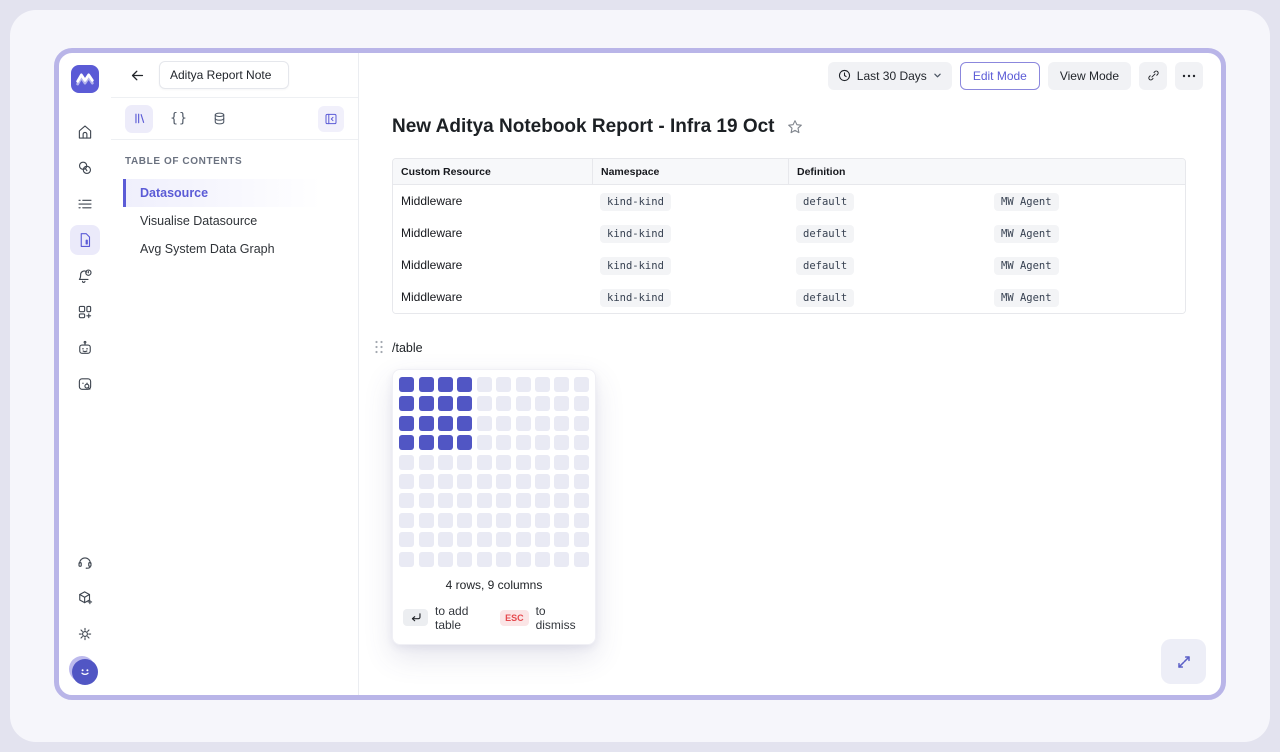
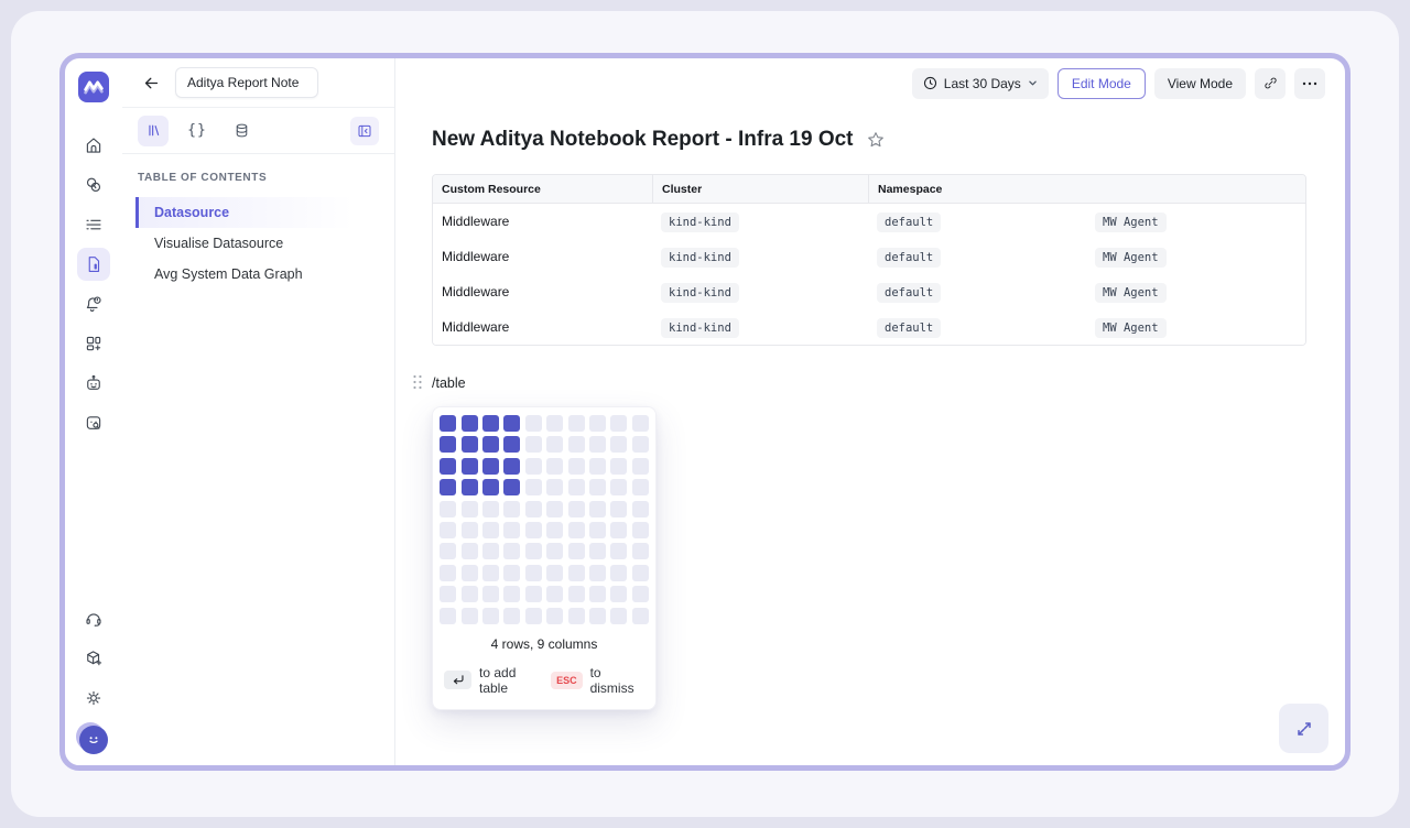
  Aditya Report Note
  {}
  TABLE OF CONTENTS
  Datasource
  Visualise Datasource
  Avg System Data Graph
  Last 30 Days
  Edit Mode
  View Mode
  New Aditya Notebook Report - Infra 19 Oct
  Custom Resource
+ Cluster
  Namespace
- Definition
  Middleware
  kind-kind
  default
  MW Agent
  Middleware
  kind-kind
  default
  MW Agent
  Middleware
  kind-kind
  default
  MW Agent
  Middleware
  kind-kind
  default
  MW Agent
  /table
  4 rows, 9 columns
  to add table
  ESC
  to dismiss
